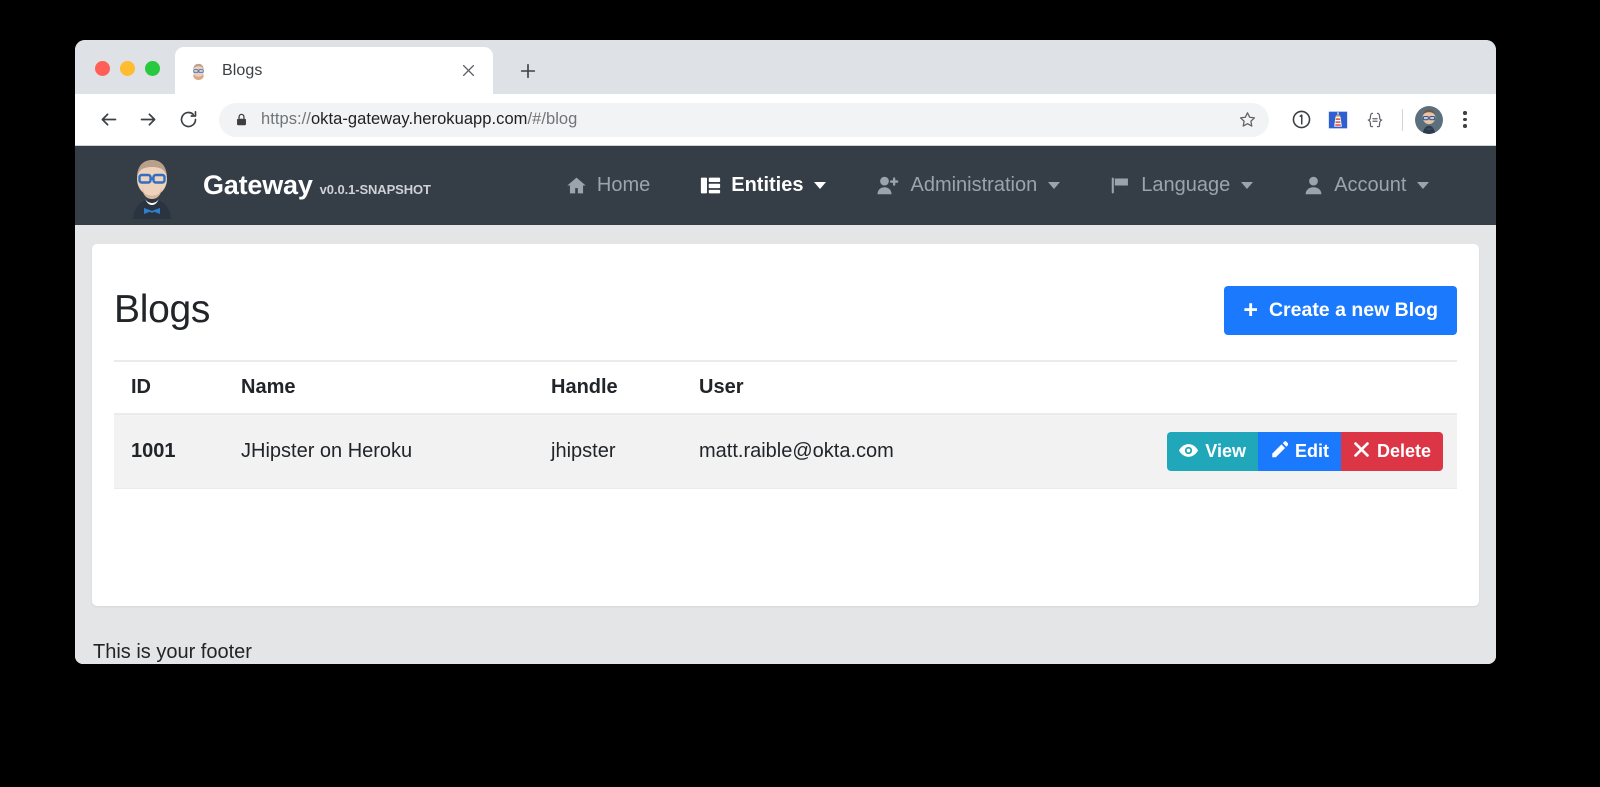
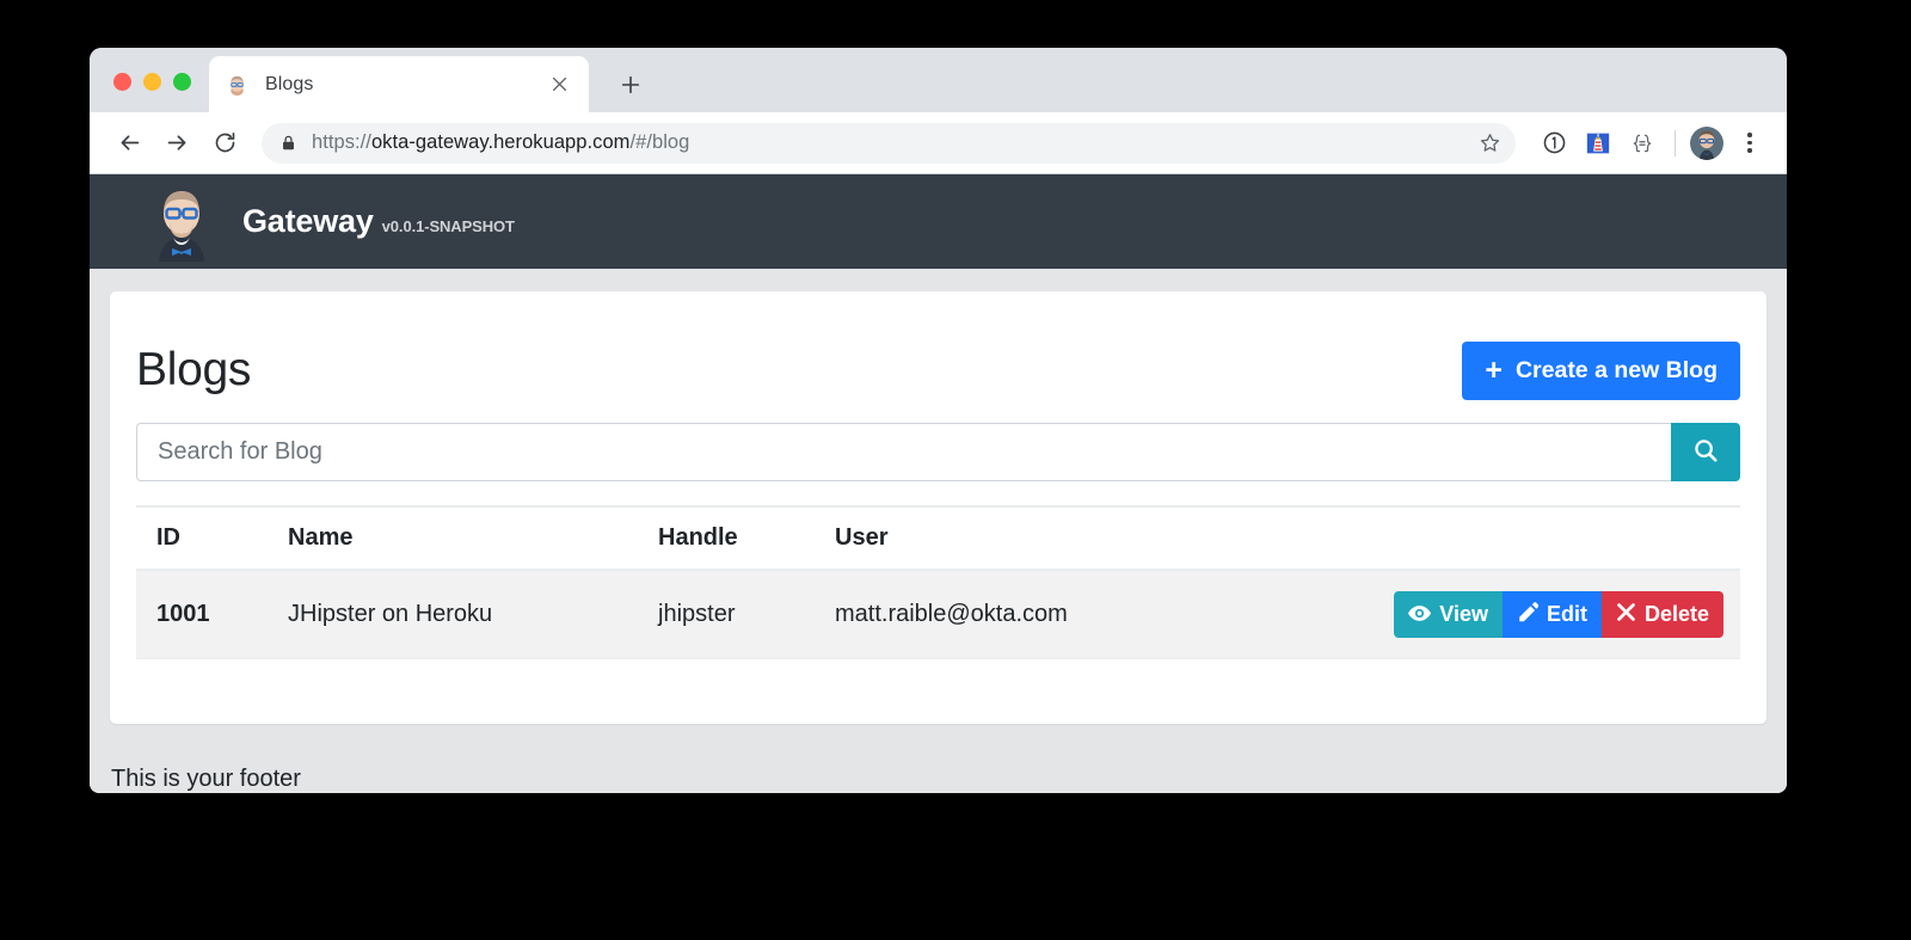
  Blogs
  https://okta-gateway.herokuapp.com/#/blog
  Gateway
  v0.0.1-SNAPSHOT
- Home
- Entities
- Administration
- Language
- Account
  Blogs
  +
  Create a new Blog
+ Search for Blog
  ID	Name	Handle	User
  1001	JHipster on Heroku	jhipster	matt.raible@okta.com	View Edit Delete
  This is your footer
